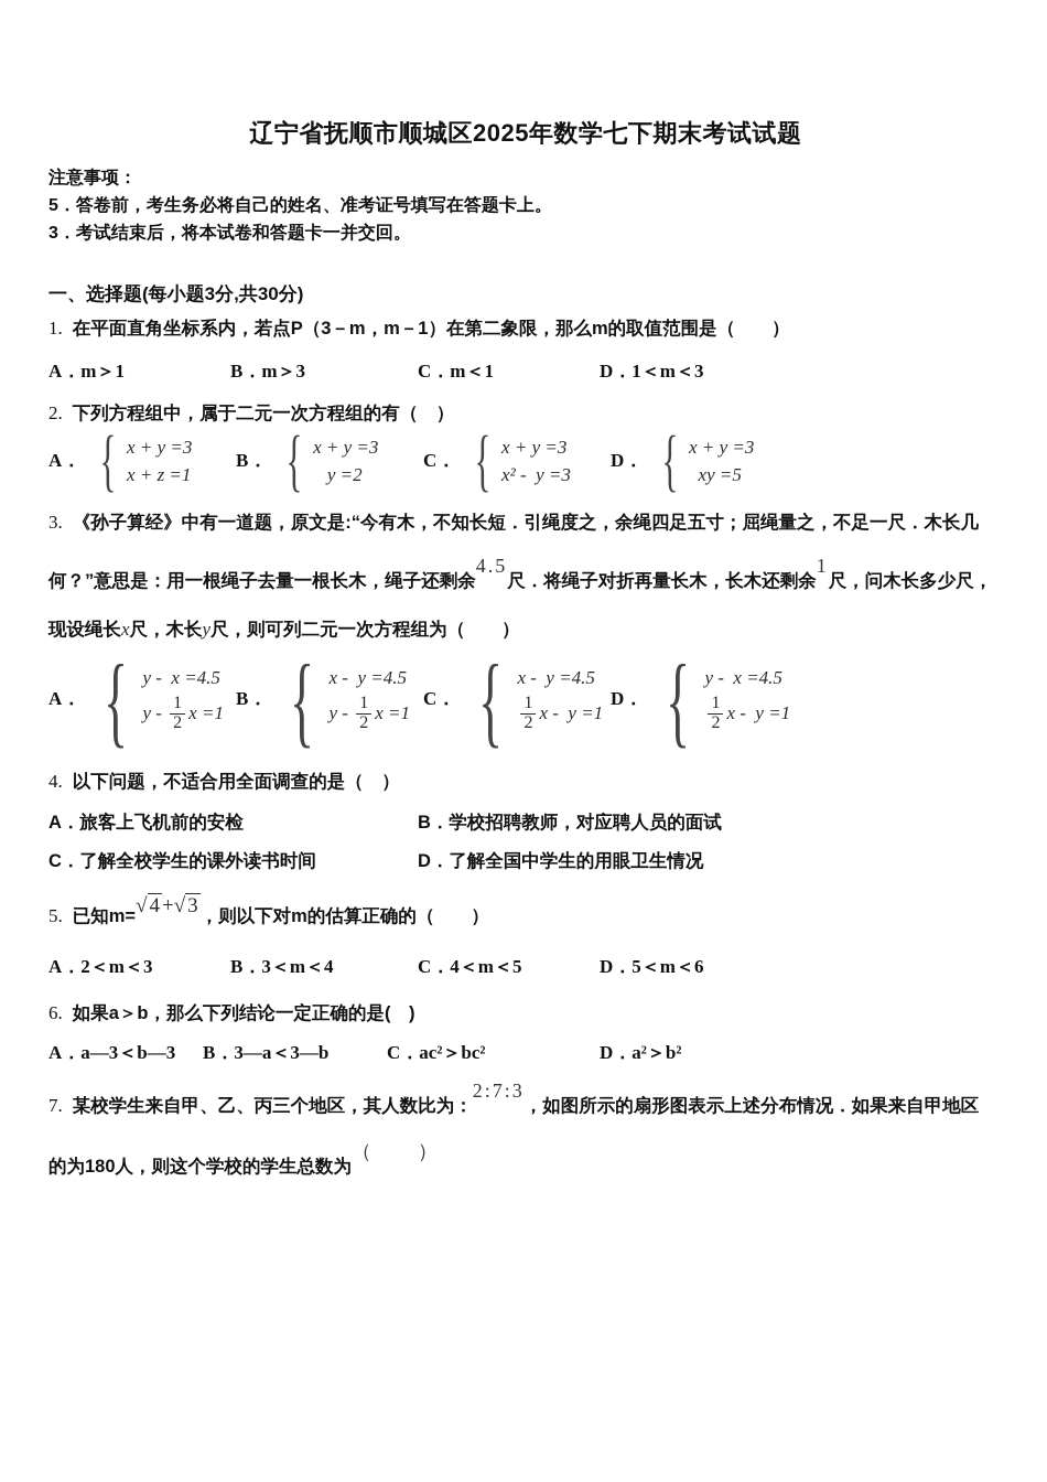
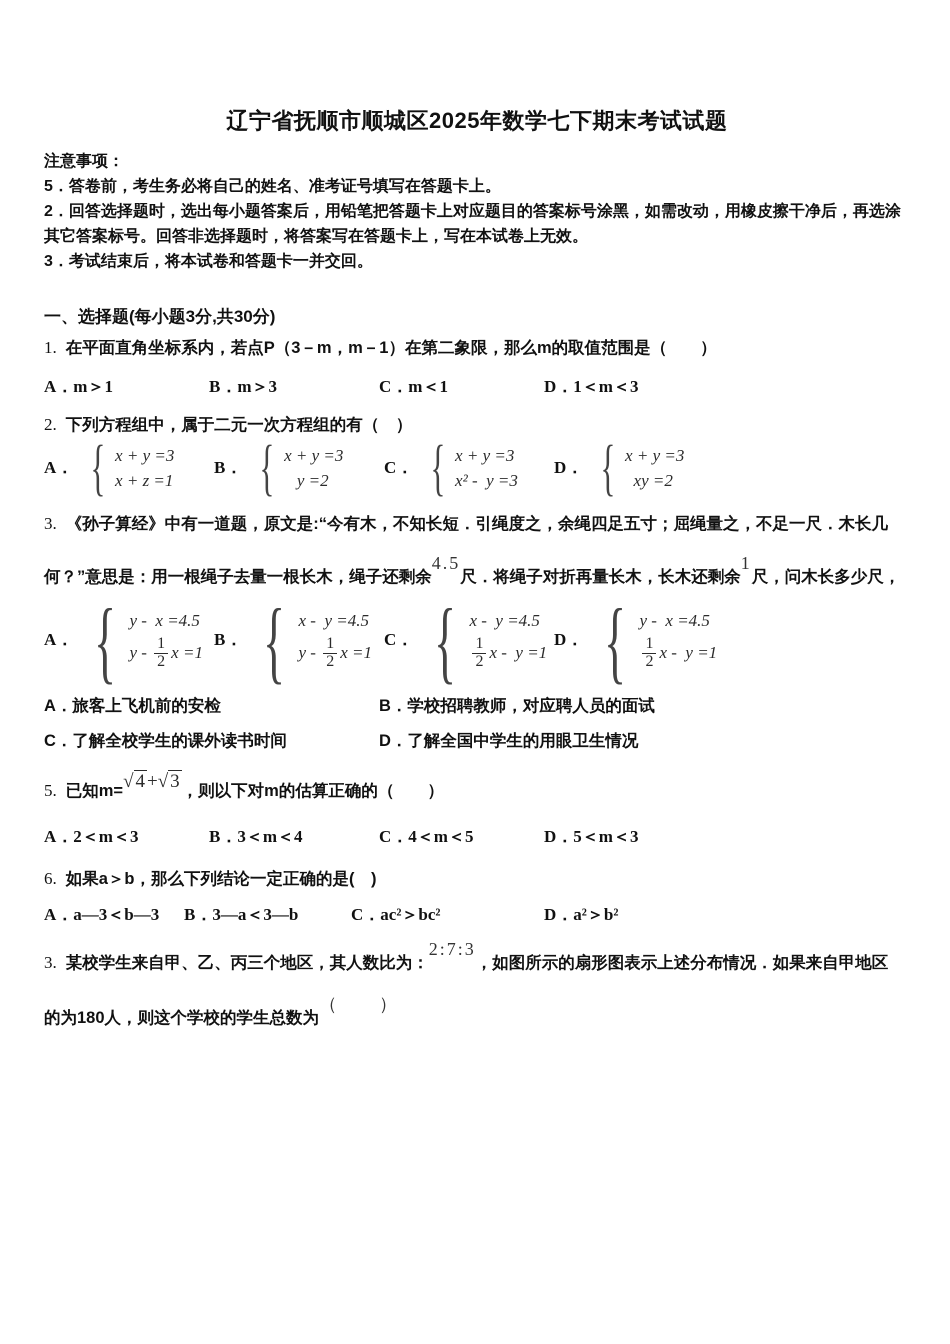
  辽宁省抚顺市顺城区2025年数学七下期末考试试题
  注意事项：
  5．答卷前，考生务必将自己的姓名、准考证号填写在答题卡上。
+ 2．回答选择题时，选出每小题答案后，用铅笔把答题卡上对应题目的答案标号涂黑，如需改动，用橡皮擦干净后，再选涂其它答案标号。回答非选择题时，将答案写在答题卡上，写在本试卷上无效。
  3．考试结束后，将本试卷和答题卡一并交回。
  一、选择题(每小题3分,共30分)
  1. 在平面直角坐标系内，若点P（3－m，m－1）在第二象限，那么m的取值范围是（ ）
  A．m＞1
  B．m＞3
  C．m＜1
  D．1＜m＜3
  2. 下列方程组中，属于二元一次方程组的有（ ）
  A．
  {
  x + y =3
  x + z =1
  B．
  {
  x + y =3
  y =2
  C．
  {
  x + y =3
  x² - y =3
  D．
  {
  x + y =3
- xy =5
+ xy =2
  3. 《孙子算经》中有一道题，原文是:“今有木，不知长短．引绳度之，余绳四足五寸；屈绳量之，不足一尺．木长几
  何？”意思是：用一根绳子去量一根长木，绳子还剩余4.5尺．将绳子对折再量长木，长木还剩余1尺，问木长多少尺，
- 现设绳长x尺，木长y尺，则可列二元一次方程组为（ ）
  A．
  {
  y - x =4.5
  y -
  1
  2
  x =1
  B．
  {
  x - y =4.5
  y -
  1
  2
  x =1
  C．
  {
  x - y =4.5
  1
  2
  x - y =1
  D．
  {
  y - x =4.5
  1
  2
  x - y =1
- 4. 以下问题，不适合用全面调查的是（ ）
  A．旅客上飞机前的安检
  B．学校招聘教师，对应聘人员的面试
  C．了解全校学生的课外读书时间
  D．了解全国中学生的用眼卫生情况
  5. 已知m=√4+√3，则以下对m的估算正确的（ ）
  A．2＜m＜3
  B．3＜m＜4
  C．4＜m＜5
- D．5＜m＜6
+ D．5＜m＜3
  6. 如果a＞b，那么下列结论一定正确的是( )
  A．a—3＜b—3
  B．3—a＜3—b
  C．ac²＞bc²
  D．a²＞b²
- 7. 某校学生来自甲、乙、丙三个地区，其人数比为：2:7:3，如图所示的扇形图表示上述分布情况．如果来自甲地区
+ 3. 某校学生来自甲、乙、丙三个地区，其人数比为：2:7:3，如图所示的扇形图表示上述分布情况．如果来自甲地区
  的为180人，则这个学校的学生总数为（ ）
